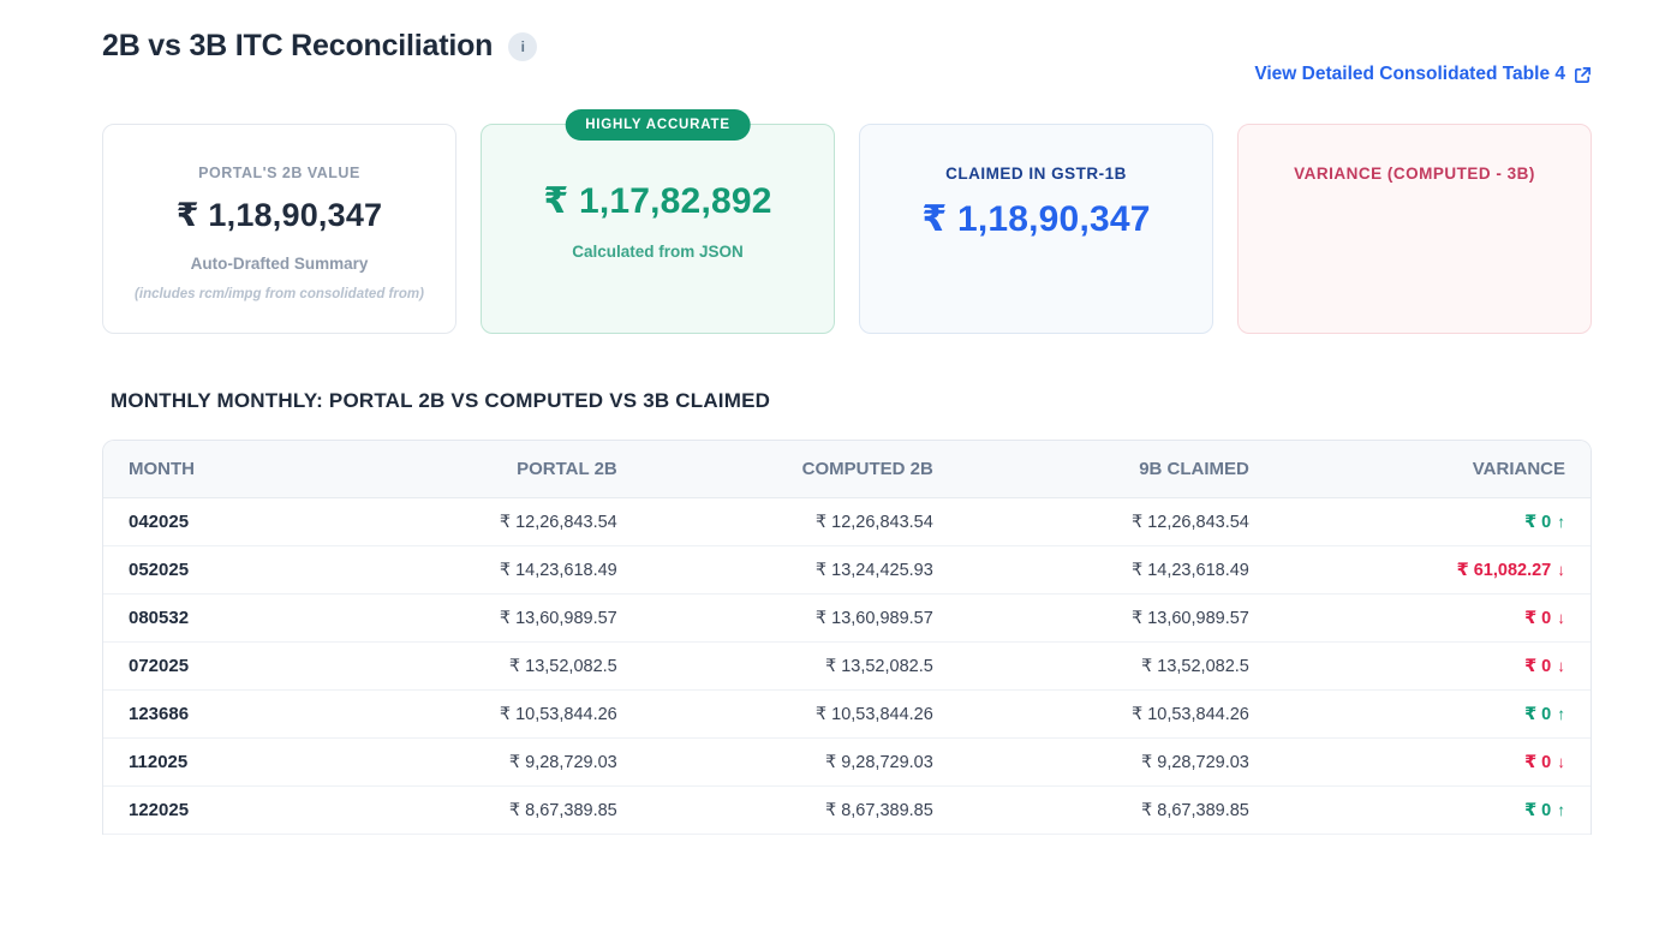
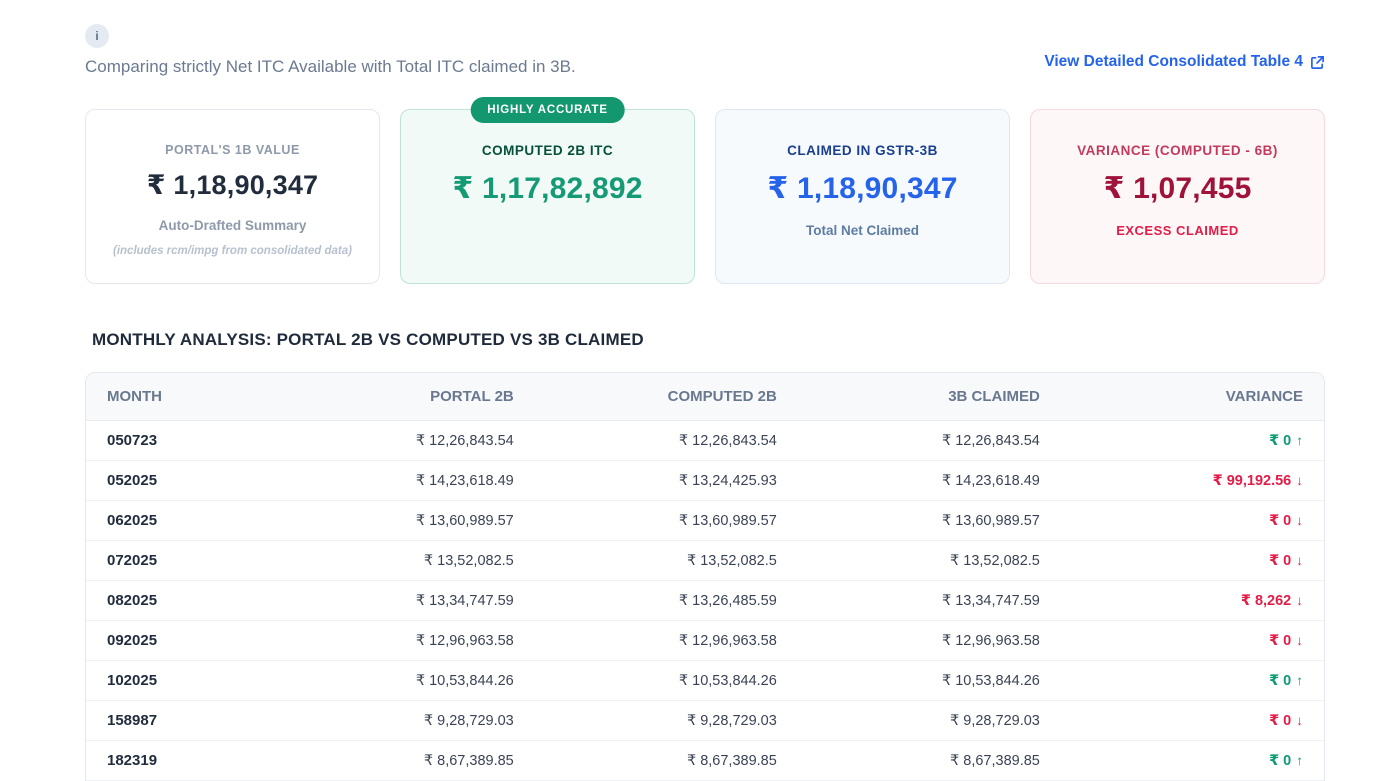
- 2B vs 3B ITC Reconciliation
  i
+ Comparing strictly Net ITC Available with Total ITC claimed in 3B.
  View Detailed Consolidated Table 4
- PORTAL'S 2B VALUE
+ PORTAL'S 1B VALUE
  ₹ 1,18,90,347
  Auto-Drafted Summary
- (includes rcm/impg from consolidated from)
+ (includes rcm/impg from consolidated data)
  HIGHLY ACCURATE
+ COMPUTED 2B ITC
  ₹ 1,17,82,892
- Calculated from JSON
- CLAIMED IN GSTR-1B
+ CLAIMED IN GSTR-3B
  ₹ 1,18,90,347
+ Total Net Claimed
- VARIANCE (COMPUTED - 3B)
+ VARIANCE (COMPUTED - 6B)
+ ₹ 1,07,455
+ EXCESS CLAIMED
- MONTHLY MONTHLY: PORTAL 2B VS COMPUTED VS 3B CLAIMED
+ MONTHLY ANALYSIS: PORTAL 2B VS COMPUTED VS 3B CLAIMED
- MONTH	PORTAL 2B	COMPUTED 2B	9B CLAIMED	VARIANCE
+ MONTH	PORTAL 2B	COMPUTED 2B	3B CLAIMED	VARIANCE
- 042025	₹ 12,26,843.54	₹ 12,26,843.54	₹ 12,26,843.54	₹ 0 ↑
+ 050723	₹ 12,26,843.54	₹ 12,26,843.54	₹ 12,26,843.54	₹ 0 ↑
- 052025	₹ 14,23,618.49	₹ 13,24,425.93	₹ 14,23,618.49	₹ 61,082.27 ↓
+ 052025	₹ 14,23,618.49	₹ 13,24,425.93	₹ 14,23,618.49	₹ 99,192.56 ↓
- 080532	₹ 13,60,989.57	₹ 13,60,989.57	₹ 13,60,989.57	₹ 0 ↓
+ 062025	₹ 13,60,989.57	₹ 13,60,989.57	₹ 13,60,989.57	₹ 0 ↓
  072025	₹ 13,52,082.5	₹ 13,52,082.5	₹ 13,52,082.5	₹ 0 ↓
+ 082025	₹ 13,34,747.59	₹ 13,26,485.59	₹ 13,34,747.59	₹ 8,262 ↓
+ 092025	₹ 12,96,963.58	₹ 12,96,963.58	₹ 12,96,963.58	₹ 0 ↓
- 123686	₹ 10,53,844.26	₹ 10,53,844.26	₹ 10,53,844.26	₹ 0 ↑
+ 102025	₹ 10,53,844.26	₹ 10,53,844.26	₹ 10,53,844.26	₹ 0 ↑
- 112025	₹ 9,28,729.03	₹ 9,28,729.03	₹ 9,28,729.03	₹ 0 ↓
+ 158987	₹ 9,28,729.03	₹ 9,28,729.03	₹ 9,28,729.03	₹ 0 ↓
- 122025	₹ 8,67,389.85	₹ 8,67,389.85	₹ 8,67,389.85	₹ 0 ↑
+ 182319	₹ 8,67,389.85	₹ 8,67,389.85	₹ 8,67,389.85	₹ 0 ↑
